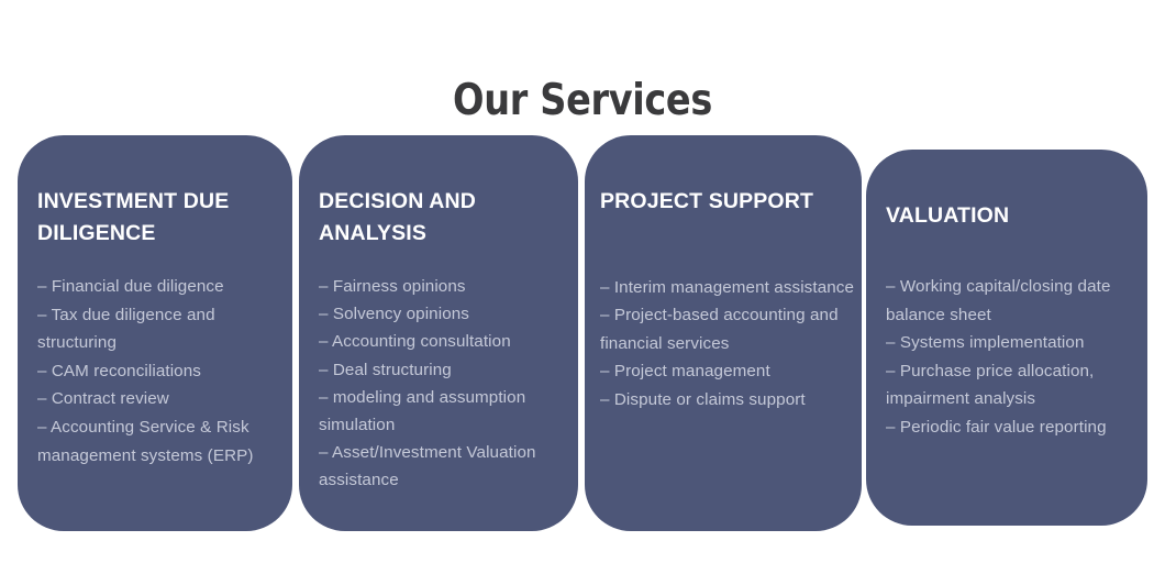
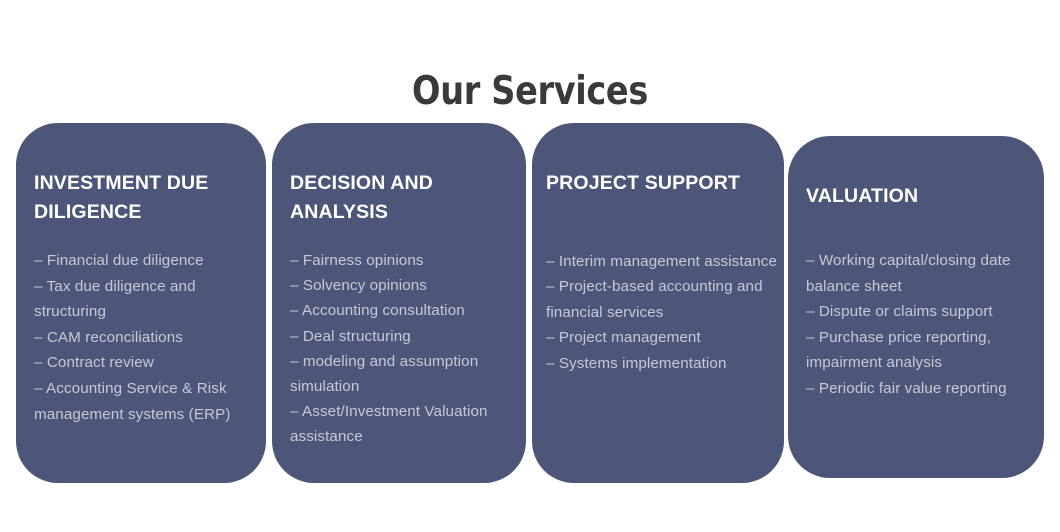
  Our Services
  INVESTMENT DUE DILIGENCE
  – Financial due diligence
  – Tax due diligence and structuring
  – CAM reconciliations
  – Contract review
  – Accounting Service & Risk management systems (ERP)
  DECISION AND ANALYSIS
  – Fairness opinions
  – Solvency opinions
  – Accounting consultation
  – Deal structuring
  – modeling and assumption simulation
  – Asset/Investment Valuation assistance
  PROJECT SUPPORT
  – Interim management assistance
  – Project-based accounting and financial services
  – Project management
- – Dispute or claims support
+ – Systems implementation
  VALUATION
  – Working capital/closing date balance sheet
- – Systems implementation
+ – Dispute or claims support
- – Purchase price allocation, impairment analysis
+ – Purchase price reporting, impairment analysis
  – Periodic fair value reporting
